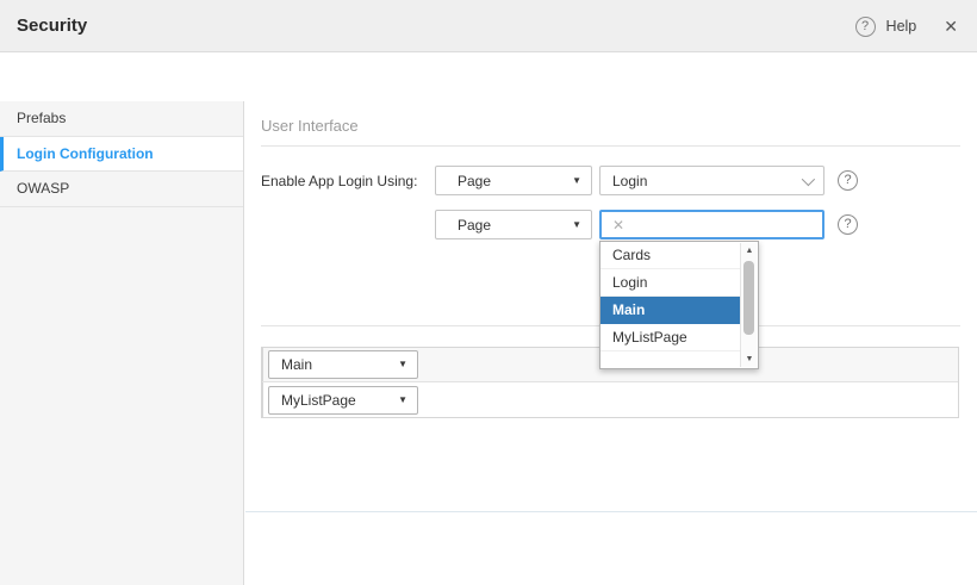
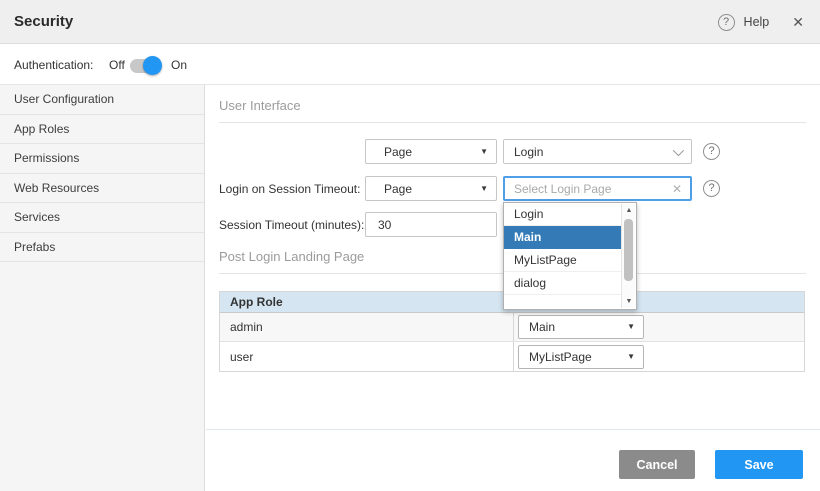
  Security
  ?
  Help
  ✕
+ Authentication:
+ Off
+ On
+ User Configuration
+ App Roles
+ Permissions
+ Web Resources
+ Services
  Prefabs
- Login Configuration
- OWASP
  User Interface
- Enable App Login Using:
  Page
  ▼
  Login
  ?
+ Login on Session Timeout:
  Page
  ▼
+ Select Login Page
  ✕
  ?
+ Session Timeout (minutes):
+ 30
+ Post Login Landing Page
+ App Role
+ admin
  Main
  ▼
+ user
  MyListPage
  ▼
- Cards
  Login
  Main
  MyListPage
+ dialog
+ Cancel
+ Save
